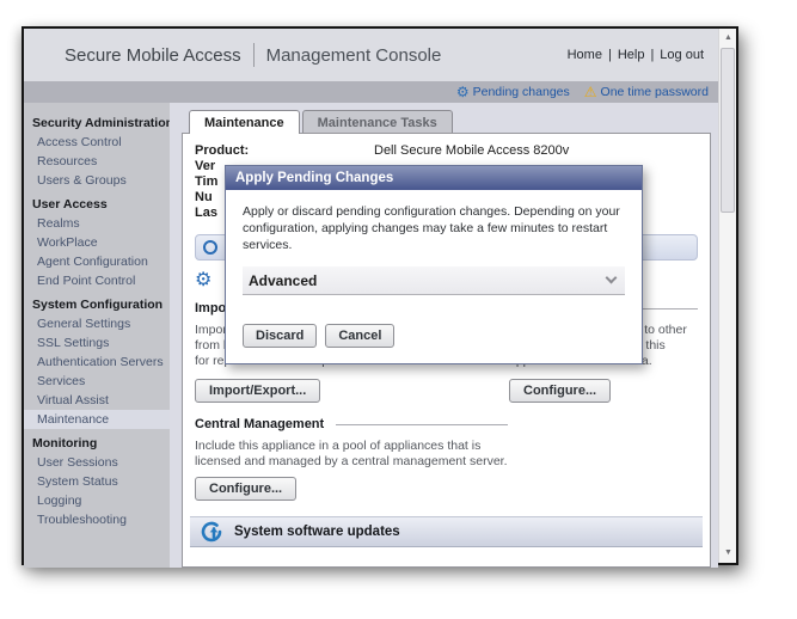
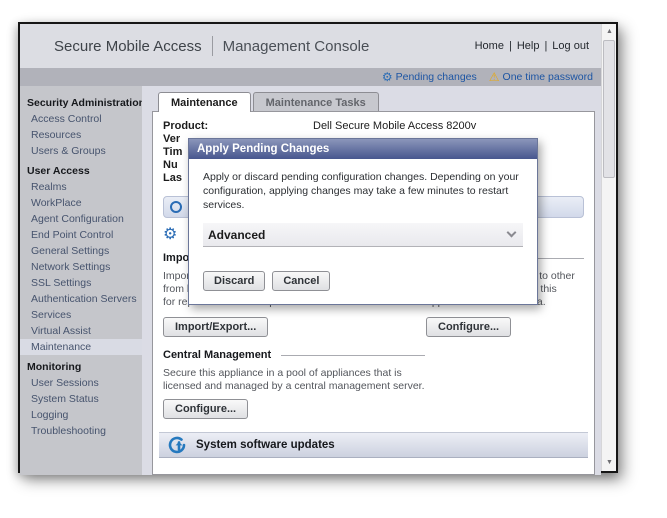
  Secure Mobile Access
  Management Console
  Home
  |
  Help
  |
  Log out
  ⚙
  Pending changes
  ⚠
  One time password
  Security Administratio
  Access Control
  Resources
  Users & Groups
  User Access
  Realms
  WorkPlace
  Agent Configuration
  End Point Control
- System Configuration
  General Settings
+ Network Settings
  SSL Settings
  Authentication Servers
  Services
  Virtual Assist
  Maintenance
  Monitoring
  User Sessions
  System Status
  Logging
  Troubleshooting
  Maintenance
  Maintenance Tasks
  Product:
  Dell Secure Mobile Access 8200v
  Ver
  Tim
  Nu
  Las
  ⚙
  Import/Export...
  Configure...
  Central Management
- Include this appliance in a pool of appliances that is licensed and managed by a central management server.
+ Secure this appliance in a pool of appliances that is licensed and managed by a central management server.
  Configure...
  System software updates
  Apply Pending Changes
  Apply or discard pending configuration changes. Depending on your configuration, applying changes may take a few minutes to restart services.
  Advanced
  Discard
  Cancel
